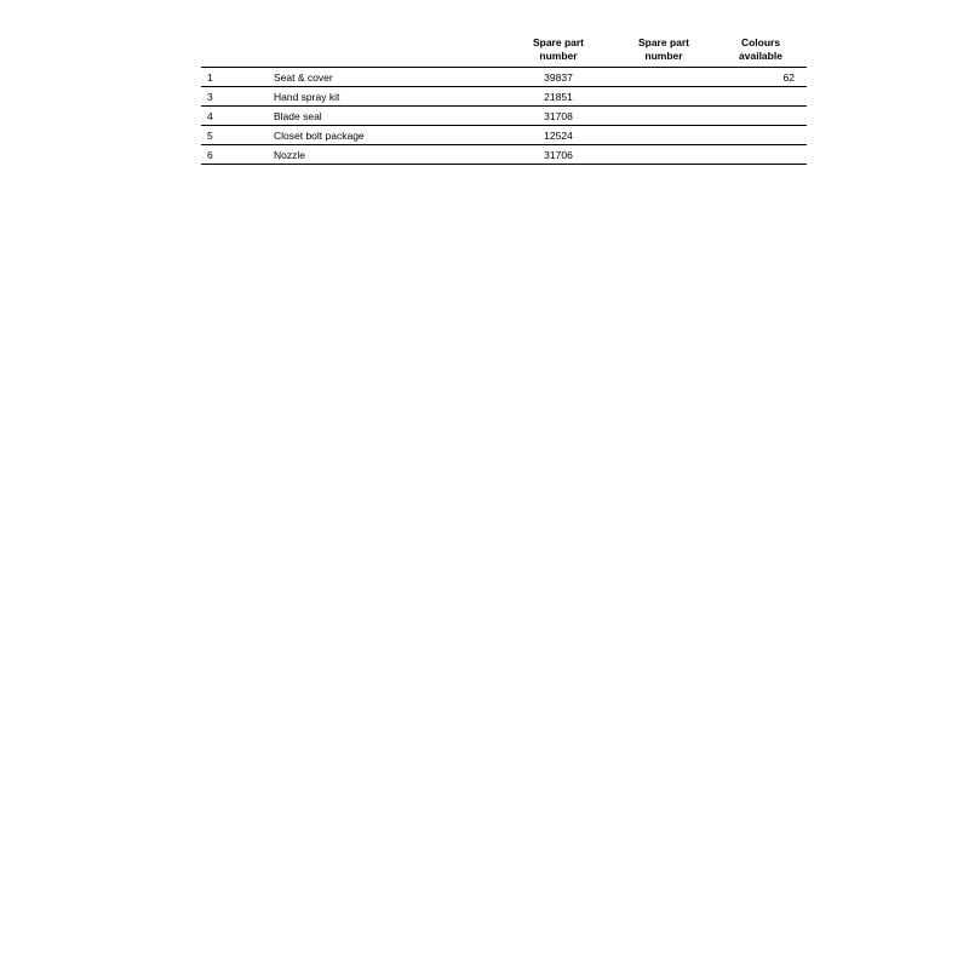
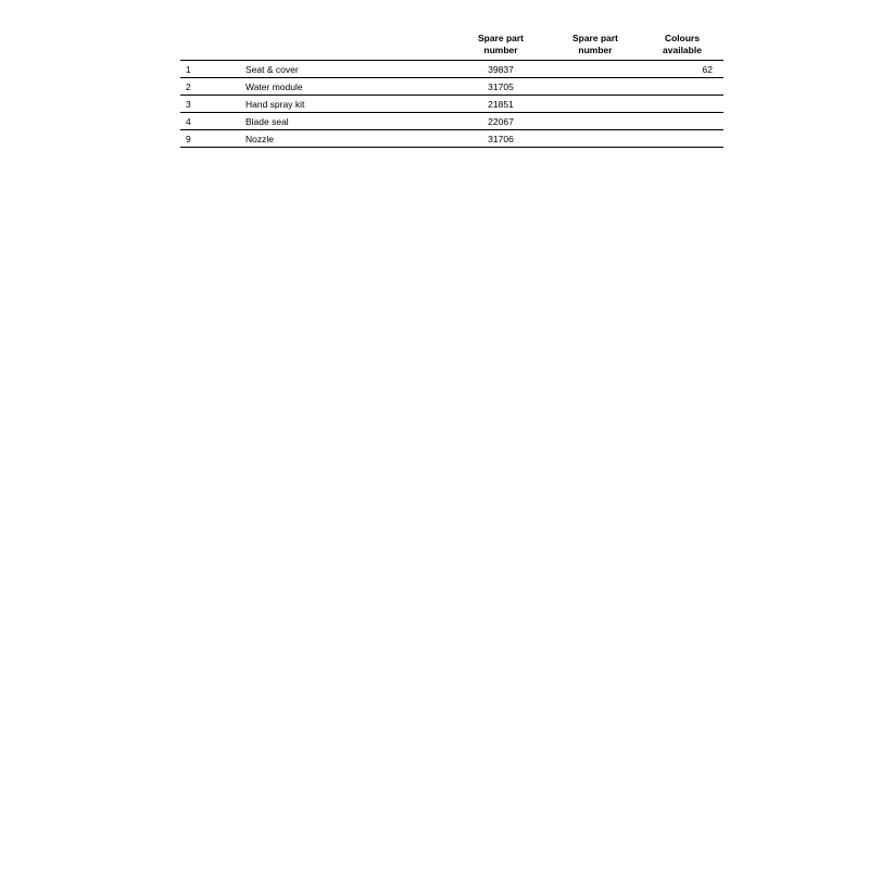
  		Spare part number	Spare part number	Colours available
  1	Seat & cover	39837		62
+ 2	Water module	31705
  3	Hand spray kit	21851
- 4	Blade seal	31708
+ 4	Blade seal	22067
- 5	Closet bolt package	12524
- 6	Nozzle	31706
+ 9	Nozzle	31706
